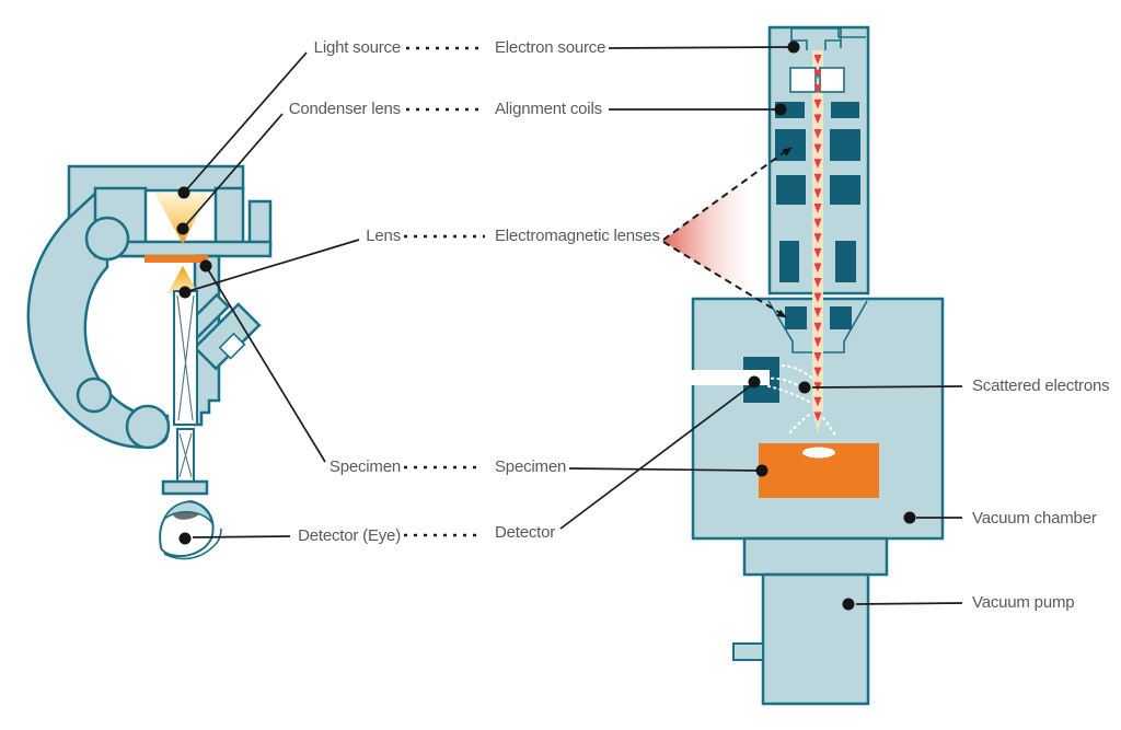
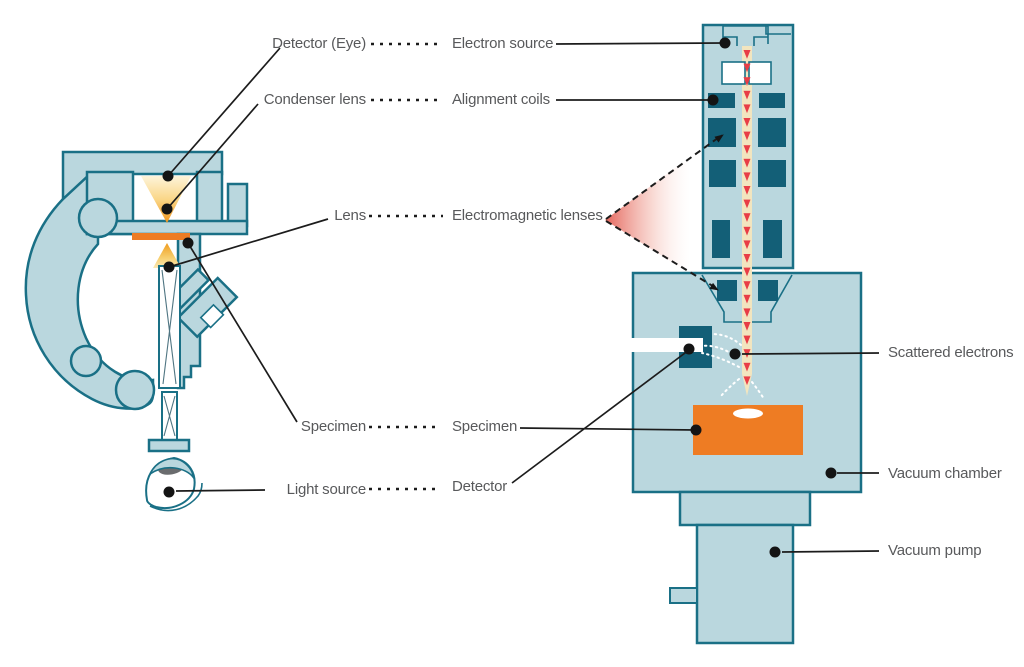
- Light source
+ Detector (Eye)
  Condenser lens
  Lens
  Specimen
- Detector (Eye)
+ Light source
  Electron source
  Alignment coils
  Electromagnetic lenses
  Specimen
  Detector
  Scattered electrons
  Vacuum chamber
  Vacuum pump
